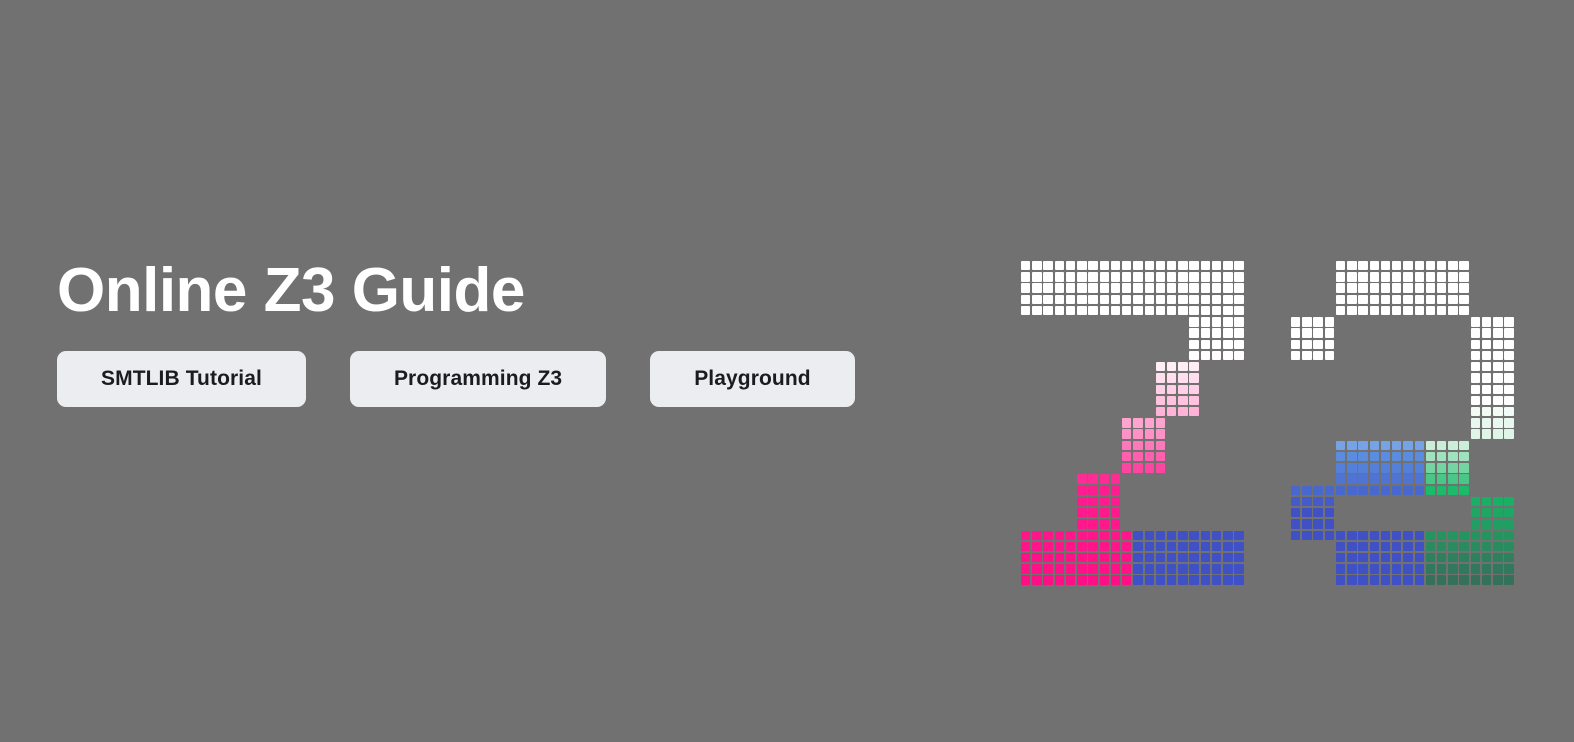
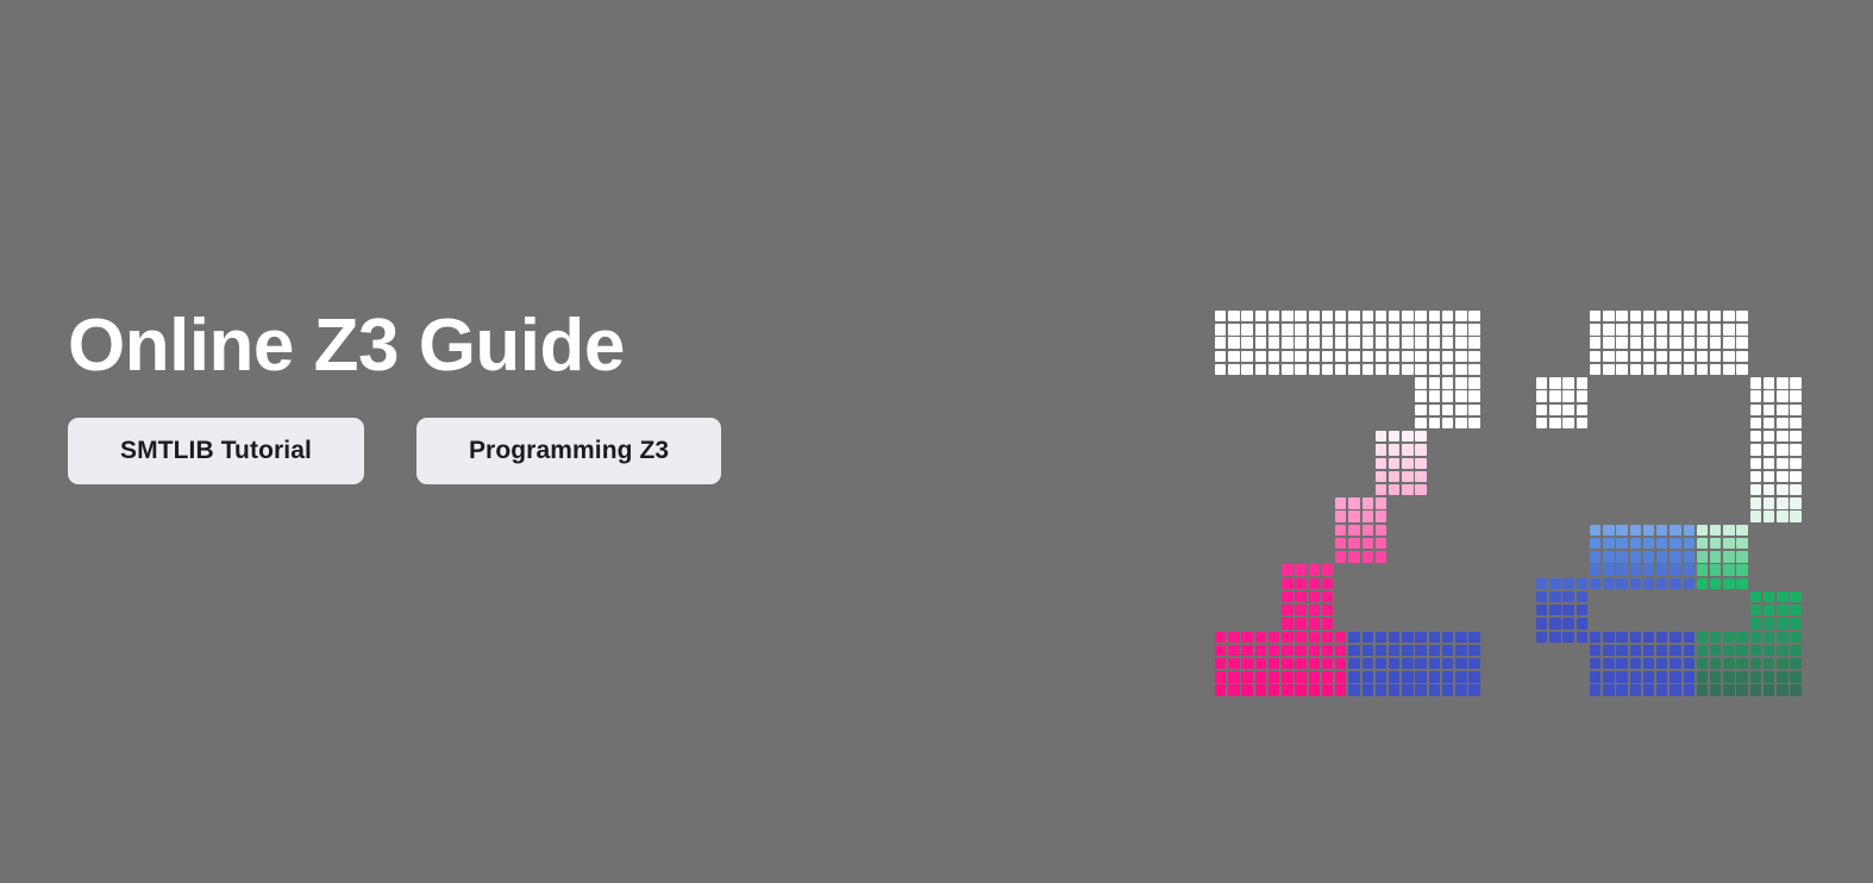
  Online Z3 Guide
  SMTLIB Tutorial
  Programming Z3
- Playground
